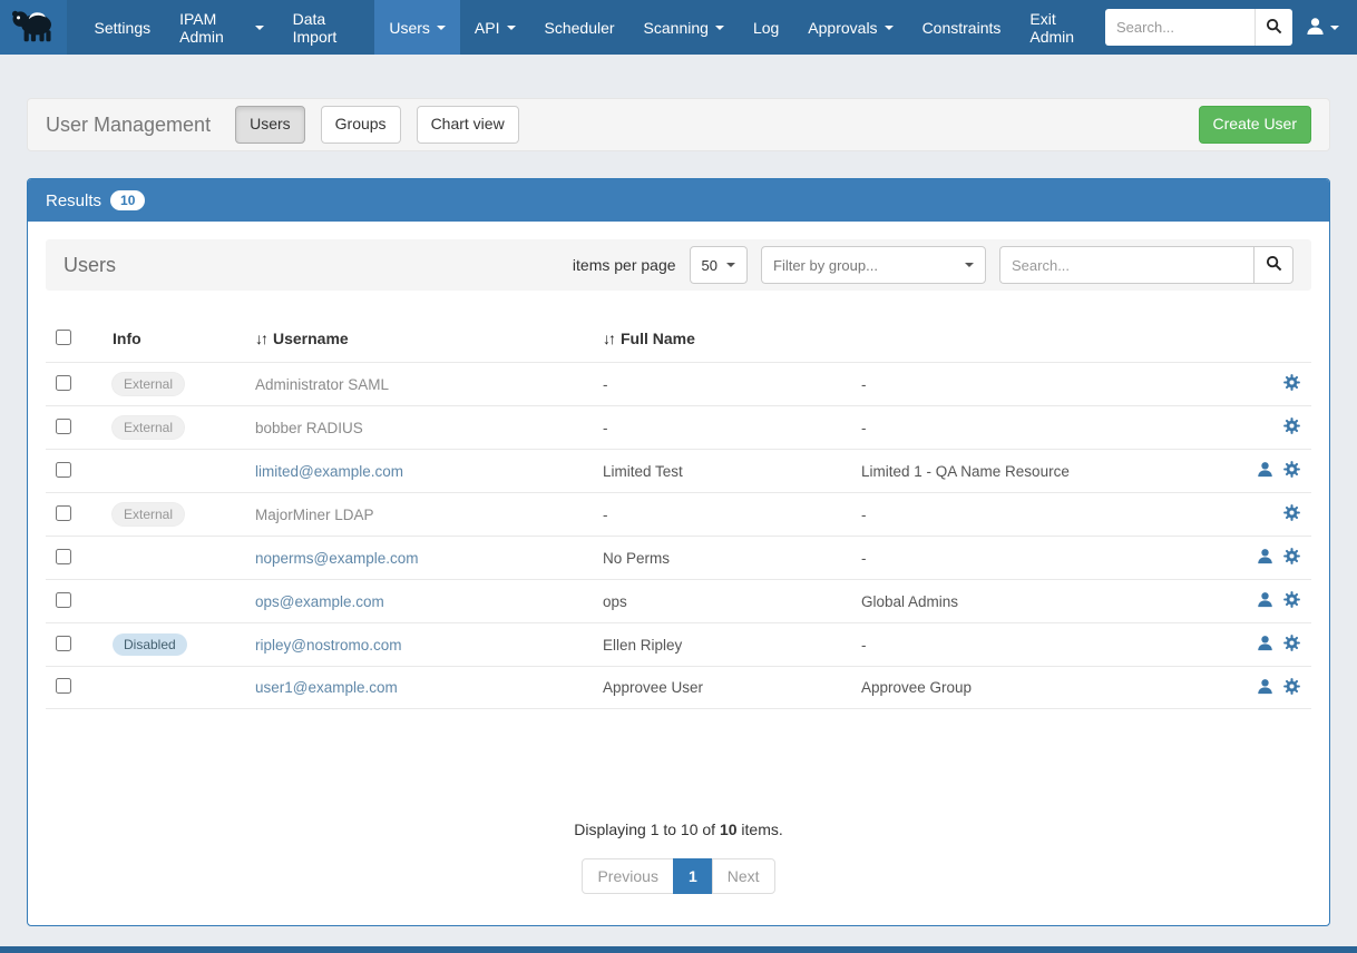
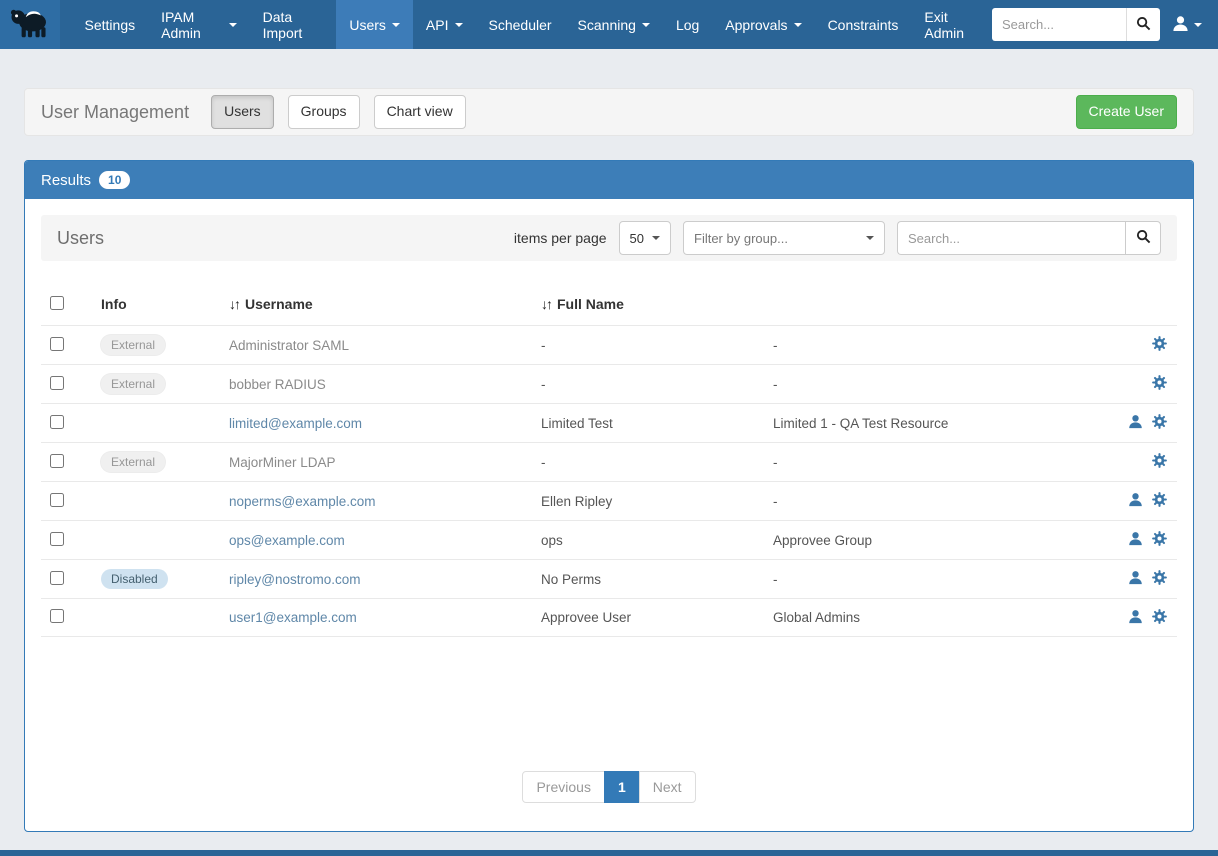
  Settings
  IPAM Admin
  Data Import
  Users
  API
  Scheduler
  Scanning
  Log
  Approvals
  Constraints
  Exit Admin
  Search...
  User Management
  Users
  Groups
  Chart view
  Create User
  Results
  10
  Users
  items per page
  50
  Filter by group...
  Search...
  Info
  ↓↑ Username
  ↓↑ Full Name
  External
  Administrator SAML
  -
  -
  External
  bobber RADIUS
  -
  -
  limited@example.com
  Limited Test
- Limited 1 - QA Name Resource
+ Limited 1 - QA Test Resource
  External
  MajorMiner LDAP
  -
  -
  noperms@example.com
- No Perms
+ Ellen Ripley
  -
  ops@example.com
  ops
- Global Admins
+ Approvee Group
  Disabled
  ripley@nostromo.com
- Ellen Ripley
+ No Perms
  -
  user1@example.com
  Approvee User
- Approvee Group
+ Global Admins
- Displaying 1 to 10 of 10 items.
  Previous
  1
  Next
